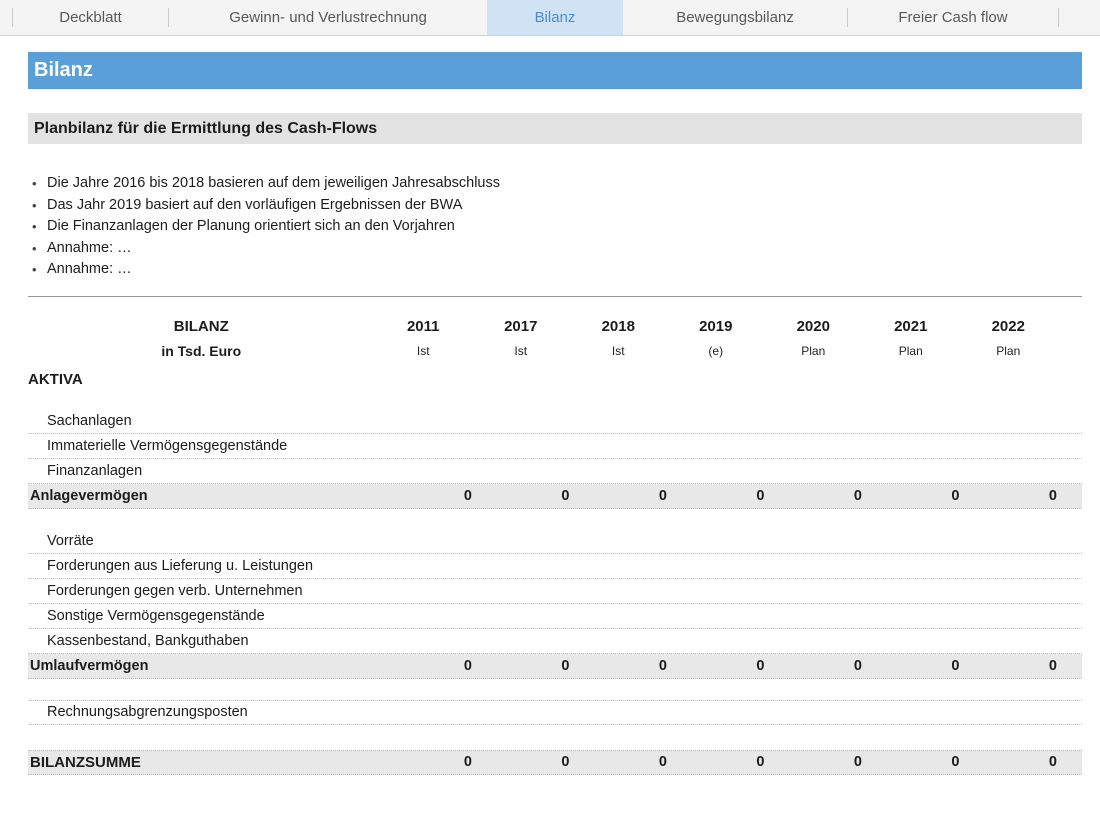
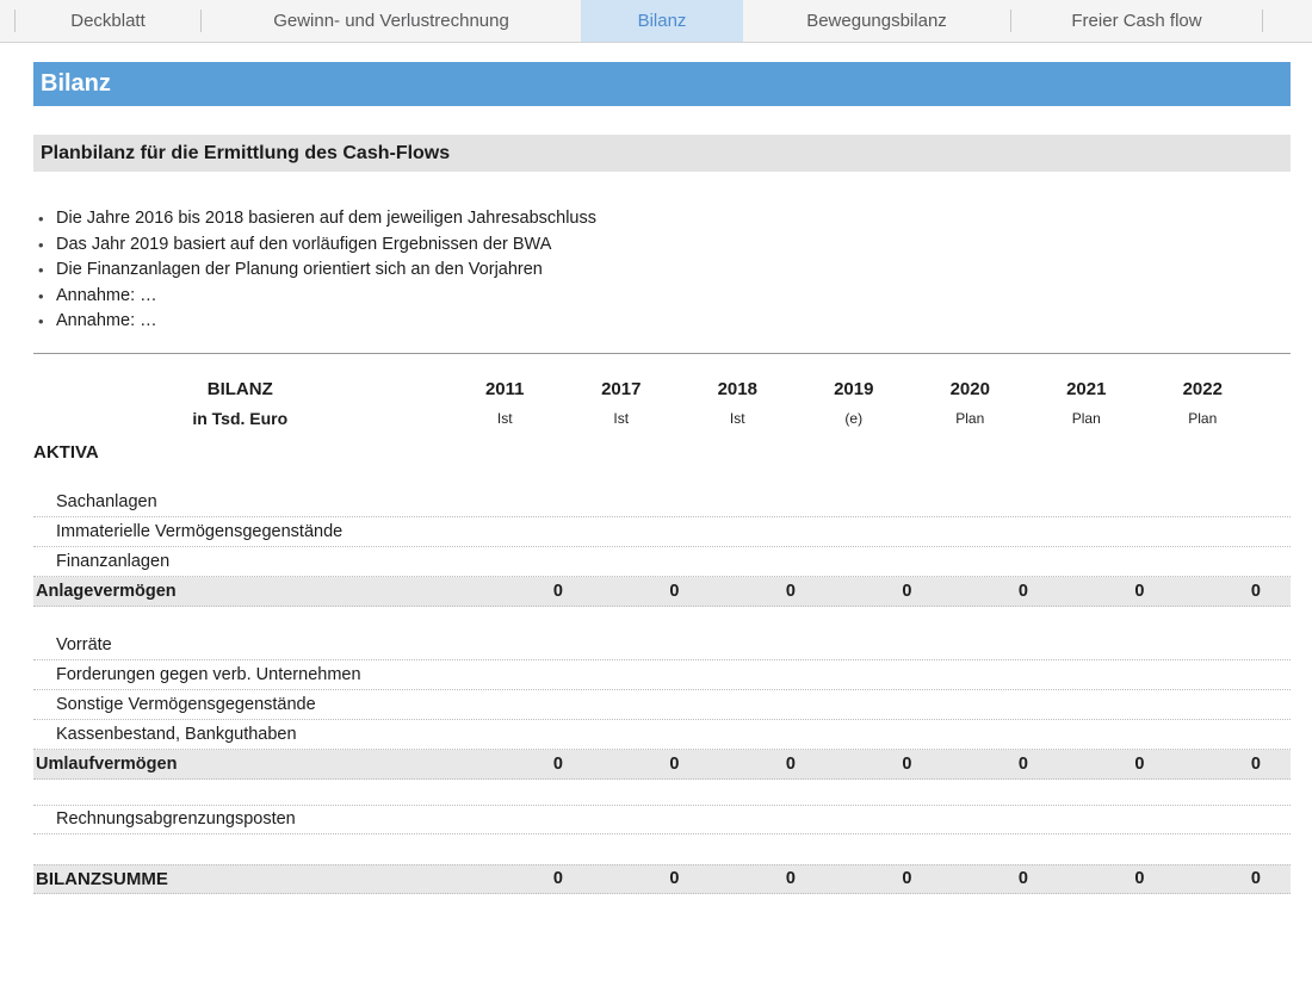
  Deckblatt
  Gewinn- und Verlustrechnung
  Bilanz
  Bewegungsbilanz
  Freier Cash flow
  Bilanz
  Planbilanz für die Ermittlung des Cash-Flows
  Die Jahre 2016 bis 2018 basieren auf dem jeweiligen Jahresabschluss
  Das Jahr 2019 basiert auf den vorläufigen Ergebnissen der BWA
  Die Finanzanlagen der Planung orientiert sich an den Vorjahren
  Annahme: …
  Annahme: …
  BILANZ
  2011
  2017
  2018
  2019
  2020
  2021
  2022
  in Tsd. Euro
  Ist
  Ist
  Ist
  (e)
  Plan
  Plan
  Plan
  AKTIVA
  Sachanlagen
  Immaterielle Vermögensgegenstände
  Finanzanlagen
  Anlagevermögen
  0
  0
  0
  0
  0
  0
  0
  Vorräte
- Forderungen aus Lieferung u. Leistungen
  Forderungen gegen verb. Unternehmen
  Sonstige Vermögensgegenstände
  Kassenbestand, Bankguthaben
  Umlaufvermögen
  0
  0
  0
  0
  0
  0
  0
  Rechnungsabgrenzungsposten
  BILANZSUMME
  0
  0
  0
  0
  0
  0
  0
